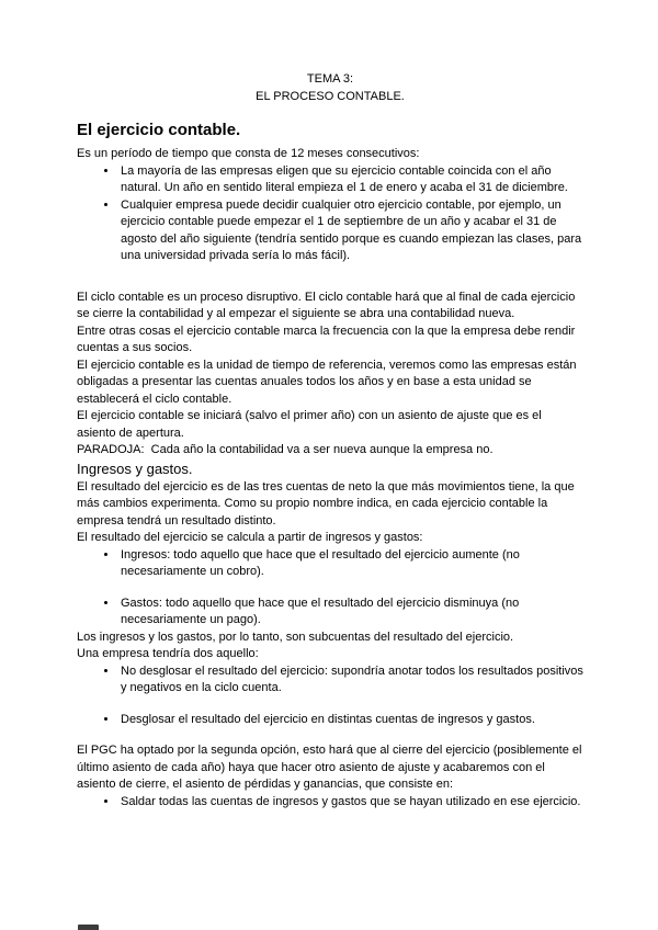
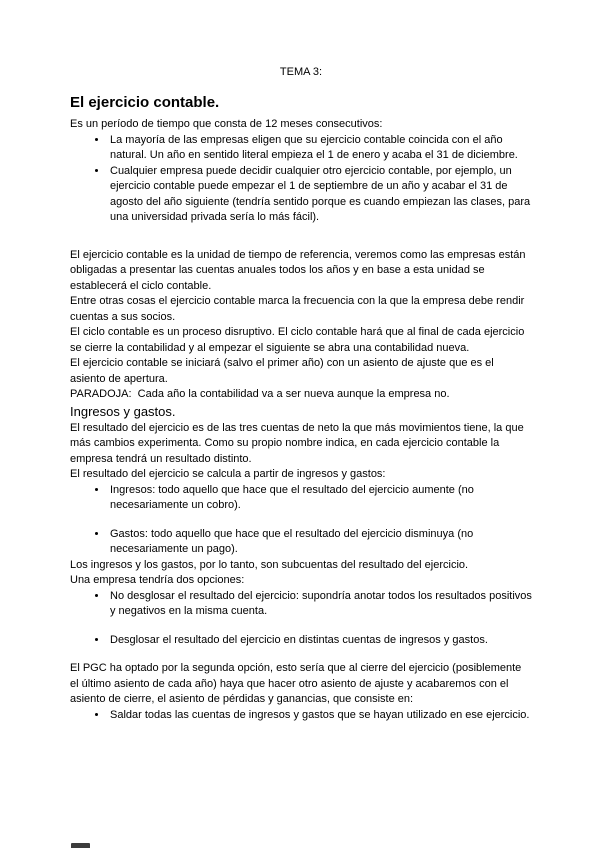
  TEMA 3:
- EL PROCESO CONTABLE.
  El ejercicio contable.
  Es un período de tiempo que consta de 12 meses consecutivos:
  La mayoría de las empresas eligen que su ejercicio contable coincida con el año natural. Un año en sentido literal empieza el 1 de enero y acaba el 31 de diciembre.
  Cualquier empresa puede decidir cualquier otro ejercicio contable, por ejemplo, un ejercicio contable puede empezar el 1 de septiembre de un año y acabar el 31 de agosto del año siguiente (tendría sentido porque es cuando empiezan las clases, para una universidad privada sería lo más fácil).
- El ciclo contable es un proceso disruptivo. El ciclo contable hará que al final de cada ejercicio se cierre la contabilidad y al empezar el siguiente se abra una contabilidad nueva.
+ El ejercicio contable es la unidad de tiempo de referencia, veremos como las empresas están obligadas a presentar las cuentas anuales todos los años y en base a esta unidad se establecerá el ciclo contable.
  Entre otras cosas el ejercicio contable marca la frecuencia con la que la empresa debe rendir cuentas a sus socios.
- El ejercicio contable es la unidad de tiempo de referencia, veremos como las empresas están obligadas a presentar las cuentas anuales todos los años y en base a esta unidad se establecerá el ciclo contable.
+ El ciclo contable es un proceso disruptivo. El ciclo contable hará que al final de cada ejercicio se cierre la contabilidad y al empezar el siguiente se abra una contabilidad nueva.
  El ejercicio contable se iniciará (salvo el primer año) con un asiento de ajuste que es el asiento de apertura.
  PARADOJA: Cada año la contabilidad va a ser nueva aunque la empresa no.
  Ingresos y gastos.
  El resultado del ejercicio es de las tres cuentas de neto la que más movimientos tiene, la que más cambios experimenta. Como su propio nombre indica, en cada ejercicio contable la empresa tendrá un resultado distinto.
  El resultado del ejercicio se calcula a partir de ingresos y gastos:
  Ingresos: todo aquello que hace que el resultado del ejercicio aumente (no necesariamente un cobro).
  Gastos: todo aquello que hace que el resultado del ejercicio disminuya (no necesariamente un pago).
  Los ingresos y los gastos, por lo tanto, son subcuentas del resultado del ejercicio.
- Una empresa tendría dos aquello:
+ Una empresa tendría dos opciones:
- No desglosar el resultado del ejercicio: supondría anotar todos los resultados positivos y negativos en la ciclo cuenta.
+ No desglosar el resultado del ejercicio: supondría anotar todos los resultados positivos y negativos en la misma cuenta.
  Desglosar el resultado del ejercicio en distintas cuentas de ingresos y gastos.
- El PGC ha optado por la segunda opción, esto hará que al cierre del ejercicio (posiblemente el último asiento de cada año) haya que hacer otro asiento de ajuste y acabaremos con el asiento de cierre, el asiento de pérdidas y ganancias, que consiste en:
+ El PGC ha optado por la segunda opción, esto sería que al cierre del ejercicio (posiblemente el último asiento de cada año) haya que hacer otro asiento de ajuste y acabaremos con el asiento de cierre, el asiento de pérdidas y ganancias, que consiste en:
  Saldar todas las cuentas de ingresos y gastos que se hayan utilizado en ese ejercicio.
